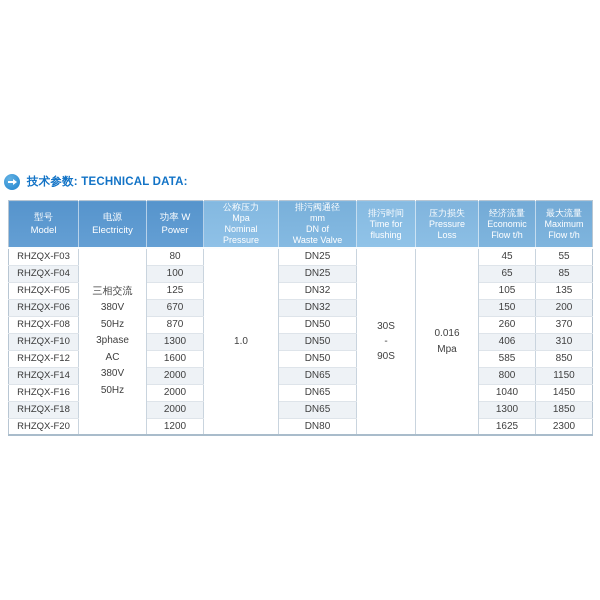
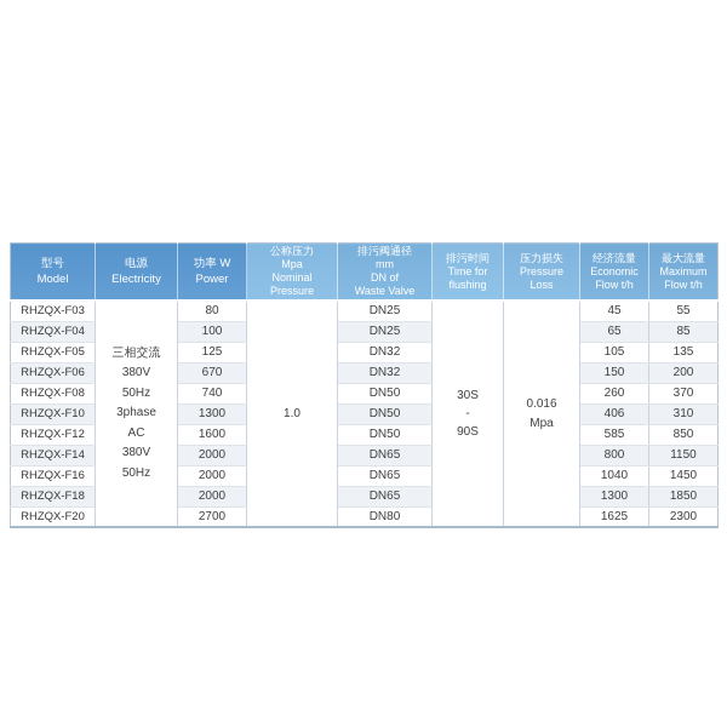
- 技术参数: TECHNICAL DATA:
  型号 Model	电源 Electricity	功率 W Power	公称压力 Mpa Nominal Pressure	排污阀通径 mm DN of Waste Valve	排污时间 Time for flushing	压力损失 Pressure Loss	经济流量 Economic Flow t/h	最大流量 Maximum Flow t/h
  RHZQX-F03	三相交流 380V 50Hz 3phase AC 380V 50Hz	80	1.0	DN25	30S - 90S	0.016 Mpa	45	55
  RHZQX-F04	100	DN25	65	85
  RHZQX-F05	125	DN32	105	135
  RHZQX-F06	670	DN32	150	200
- RHZQX-F08	870	DN50	260	370
+ RHZQX-F08	740	DN50	260	370
  RHZQX-F10	1300	DN50	406	310
  RHZQX-F12	1600	DN50	585	850
  RHZQX-F14	2000	DN65	800	1150
  RHZQX-F16	2000	DN65	1040	1450
  RHZQX-F18	2000	DN65	1300	1850
- RHZQX-F20	1200	DN80	1625	2300
+ RHZQX-F20	2700	DN80	1625	2300
